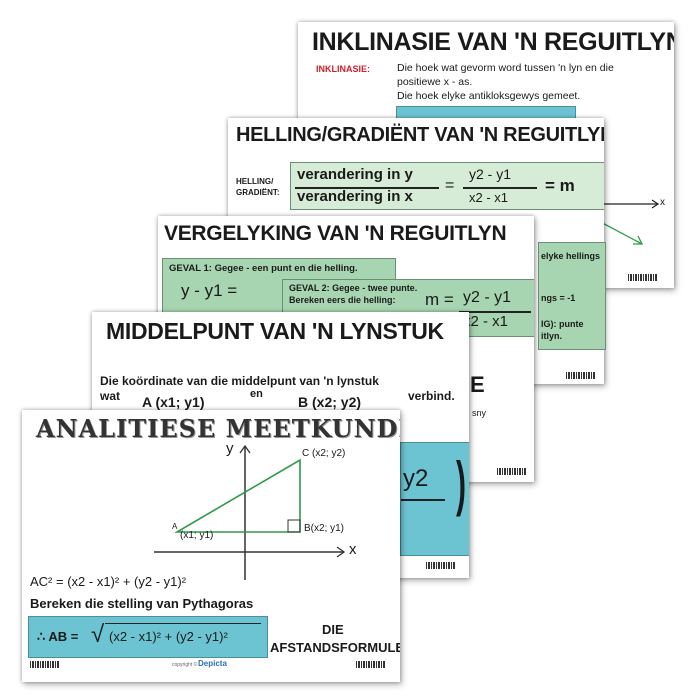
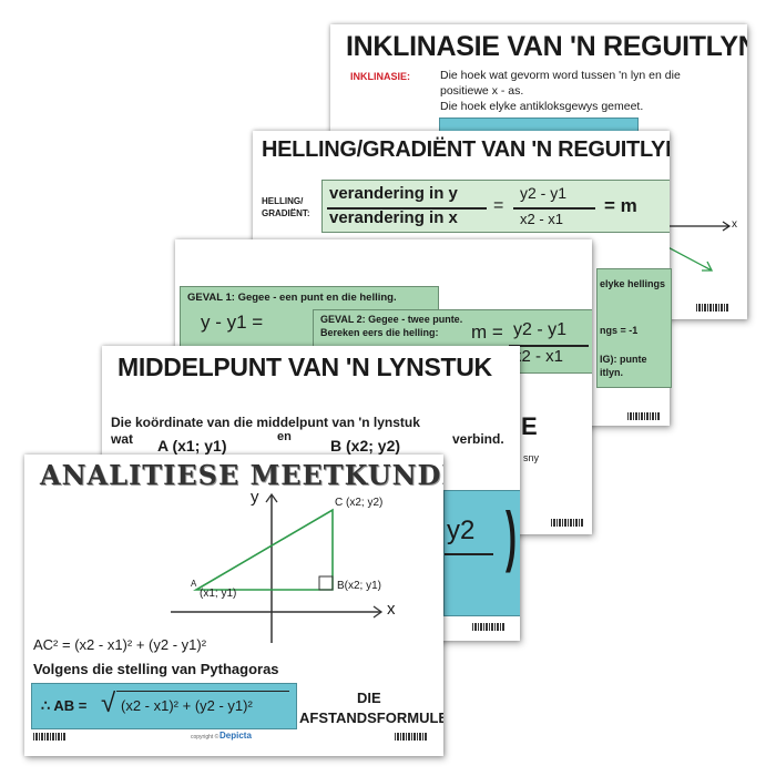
  INKLINASIE VAN 'N REGUITLY
  INKLINASIE:
  Die hoek wat gevorm word tussen 'n lyn en die
  positiewe x - as.
  Die hoek elyke antikloksgewys gemeet.
  x
  HELLING/GRADIËNT VAN 'N REGUITLY
  HELLING/
  GRADIËNT:
  verandering in y
  verandering in x
  =
  y2 - y1
  x2 - x1
  = m
- VERGELYKING VAN 'N REGUITLYN
  GEVAL 1: Gegee - een punt en die helling.
  y - y1 =
  GEVAL 2: Gegee - twee punte.
  Bereken eers die helling:
  m =
  y2 - y1
  2 - x1
  elyke hellings
  ngs = -1
  IG): punte
  itlyn.
  sny
  E
  MIDDELPUNT VAN 'N LYNSTUK
  Die koördinate van die middelpunt van 'n lynstuk
  wat
  A (x1; y1)
  en
  B (x2; y2)
  verbind.
  y2
  )
  ANALITIESE MEETKUND
  y
  x
  A
  (x1; y1)
  B(x2; y1)
  C (x2; y2)
  AC² = (x2 - x1)² + (y2 - y1)²
- Bereken die stelling van Pythagoras
+ Volgens die stelling van Pythagoras
  ∴ AB =
  √
  (x2 - x1)² + (y2 - y1)²
  DIE
  AFSTANDSFORMULE
  Depicta
